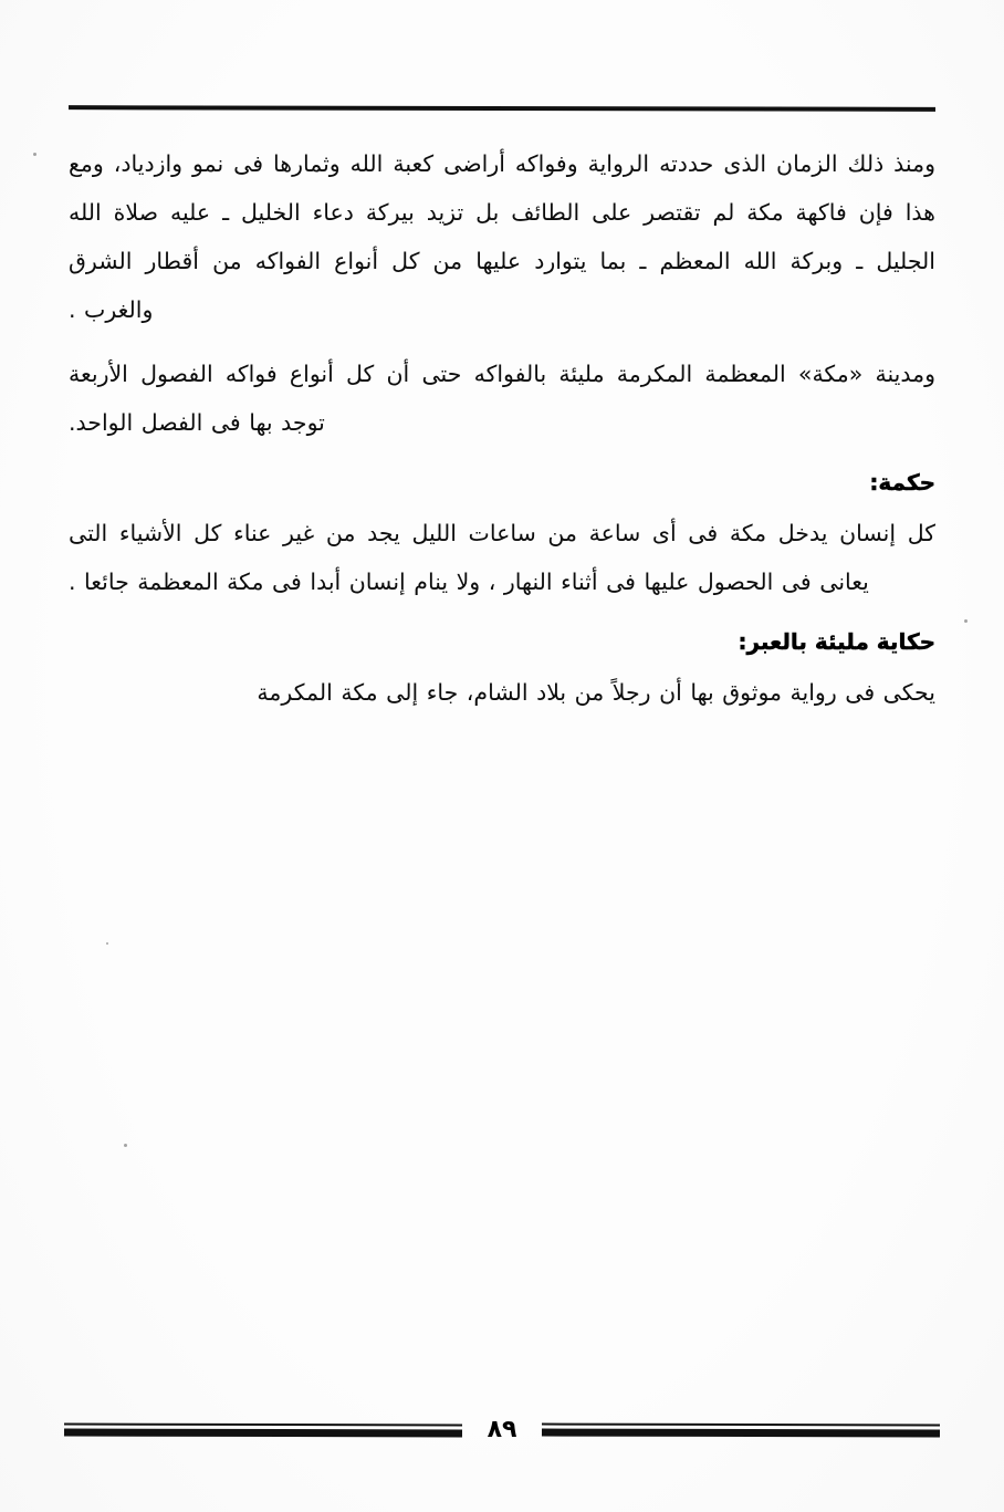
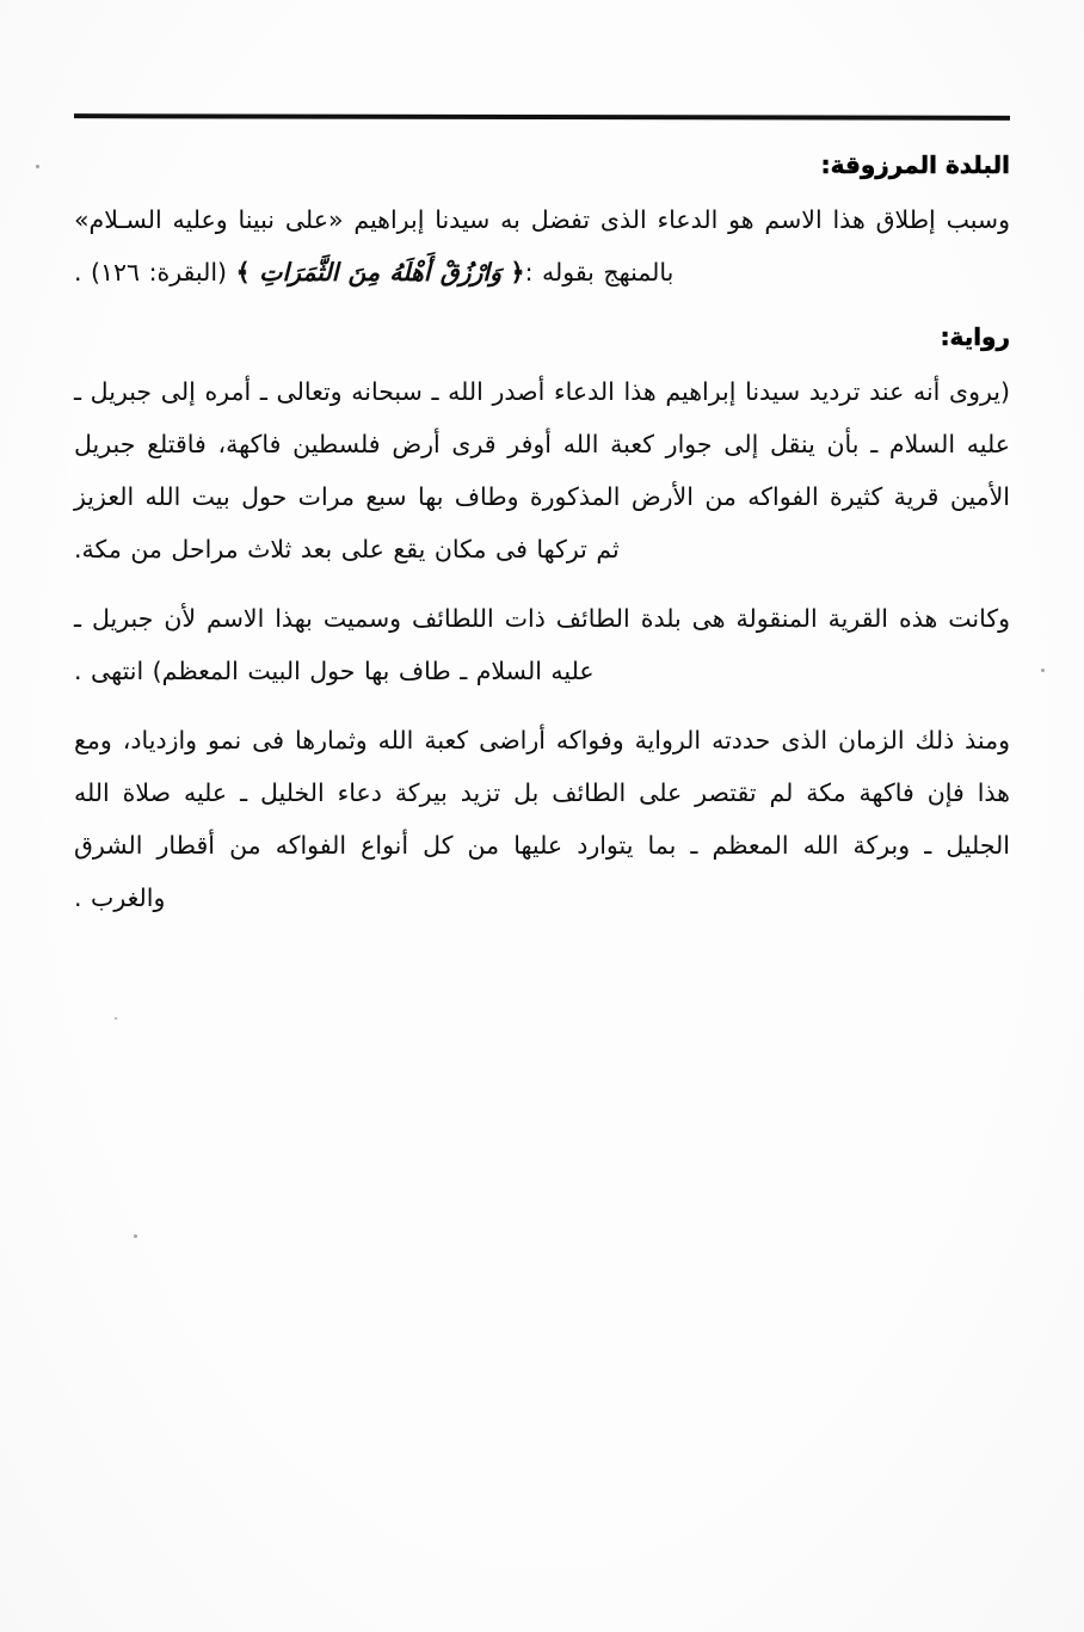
+ البلدة المرزوقة:
+ وسبب إطلاق هذا الاسم هو الدعاء الذى تفضل به سيدنا إبراهيم «على نبينا وعليه السـلام» بالمنهج بقوله :﴿ وَارْزُقْ أَهْلَهُ مِنَ الثَّمَرَاتِ ﴾ (البقرة: ١٢٦) .
+ رواية:
+ (يروى أنه عند ترديد سيدنا إبراهيم هذا الدعاء أصدر الله ـ سبحانه وتعالى ـ أمره إلى جبريل ـ عليه السلام ـ بأن ينقل إلى جوار كعبة الله أوفر قرى أرض فلسطين فاكهة، فاقتلع جبريل الأمين قرية كثيرة الفواكه من الأرض المذكورة وطاف بها سبع مرات حول بيت الله العزيز ثم تركها فى مكان يقع على بعد ثلاث مراحل من مكة.
+ وكانت هذه القرية المنقولة هى بلدة الطائف ذات اللطائف وسميت بهذا الاسم لأن جبريل ـ عليه السلام ـ طاف بها حول البيت المعظم) انتهى .
  ومنذ ذلك الزمان الذى حددته الرواية وفواكه أراضى كعبة الله وثمارها فى نمو وازدياد، ومع هذا فإن فاكهة مكة لم تقتصر على الطائف بل تزيد بيركة دعاء الخليل ـ عليه صلاة الله الجليل ـ وبركة الله المعظم ـ بما يتوارد عليها من كل أنواع الفواكه من أقطار الشرق والغرب .
- ومدينة «مكة» المعظمة المكرمة مليئة بالفواكه حتى أن كل أنواع فواكه الفصول الأربعة توجد بها فى الفصل الواحد.
- حكمة:
- كل إنسان يدخل مكة فى أى ساعة من ساعات الليل يجد من غير عناء كل الأشياء التى يعانى فى الحصول عليها فى أثناء النهار ، ولا ينام إنسان أبدا فى مكة المعظمة جائعا .
- حكاية مليئة بالعبر:
- يحكى فى رواية موثوق بها أن رجلاً من بلاد الشام، جاء إلى مكة المكرمة
- ٨٩
